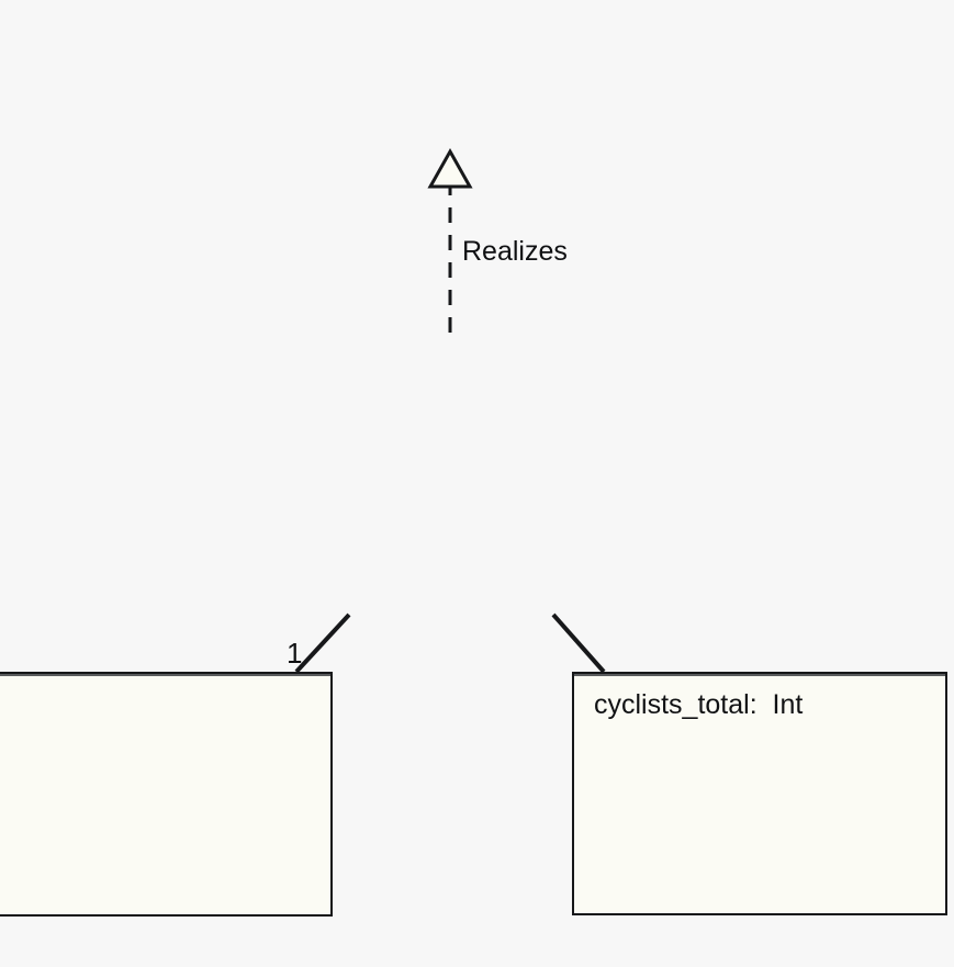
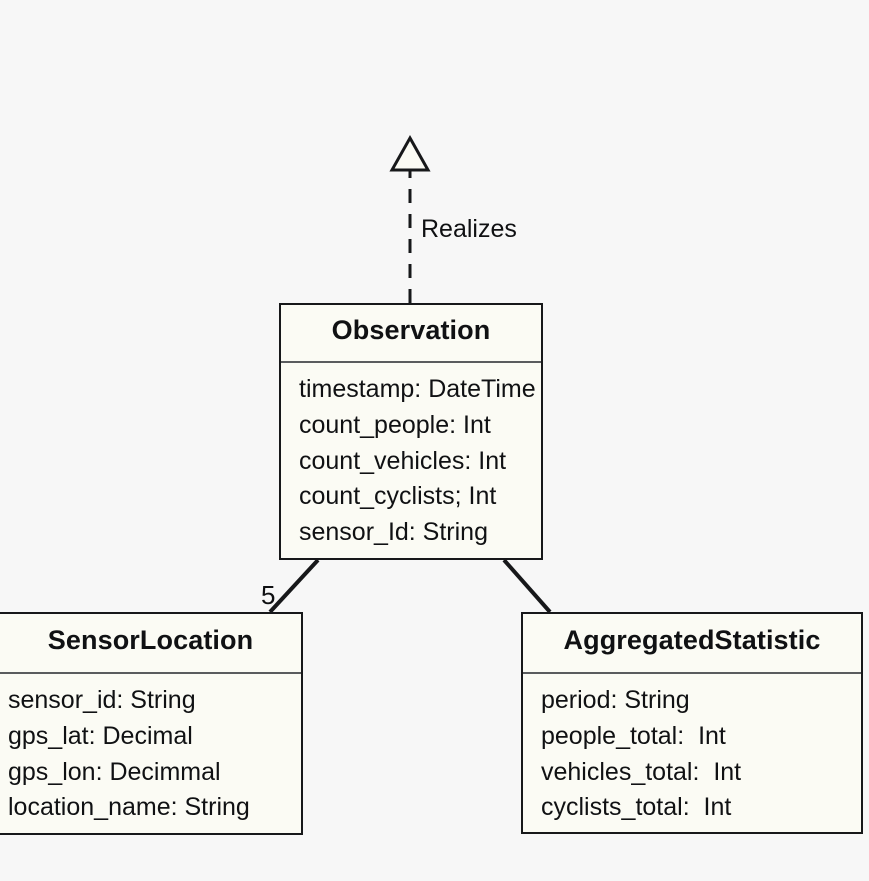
+ Observation
+ timestamp: DateTime
+ count_people: Int
+ count_vehicles: Int
+ count_cyclists; Int
+ sensor_Id: String
+ SensorLocation
+ sensor_id: String
+ gps_lat: Decimal
+ gps_lon: Decimmal
+ location_name: String
+ AggregatedStatistic
+ period: String
+ people_total: Int
+ vehicles_total: Int
  cyclists_total: Int
  Realizes
- 1
+ 5
